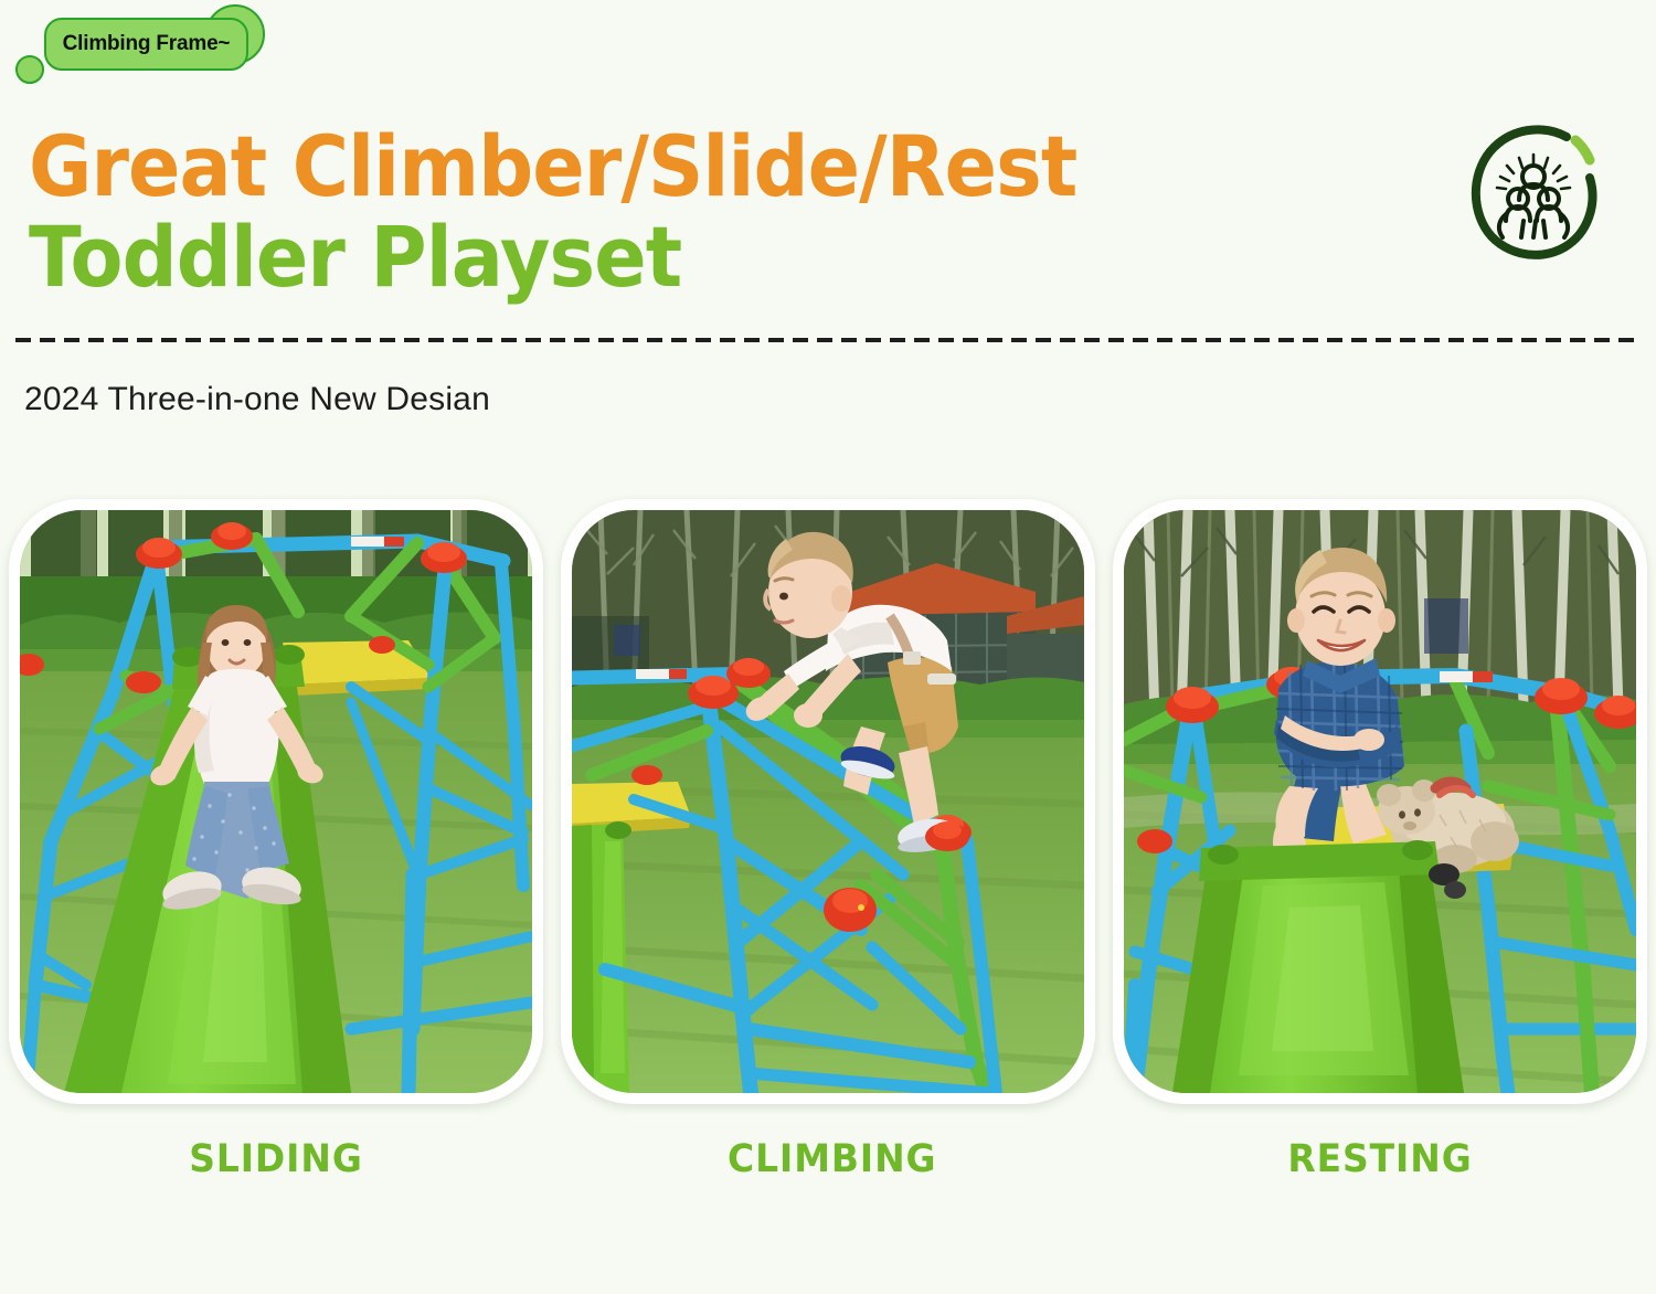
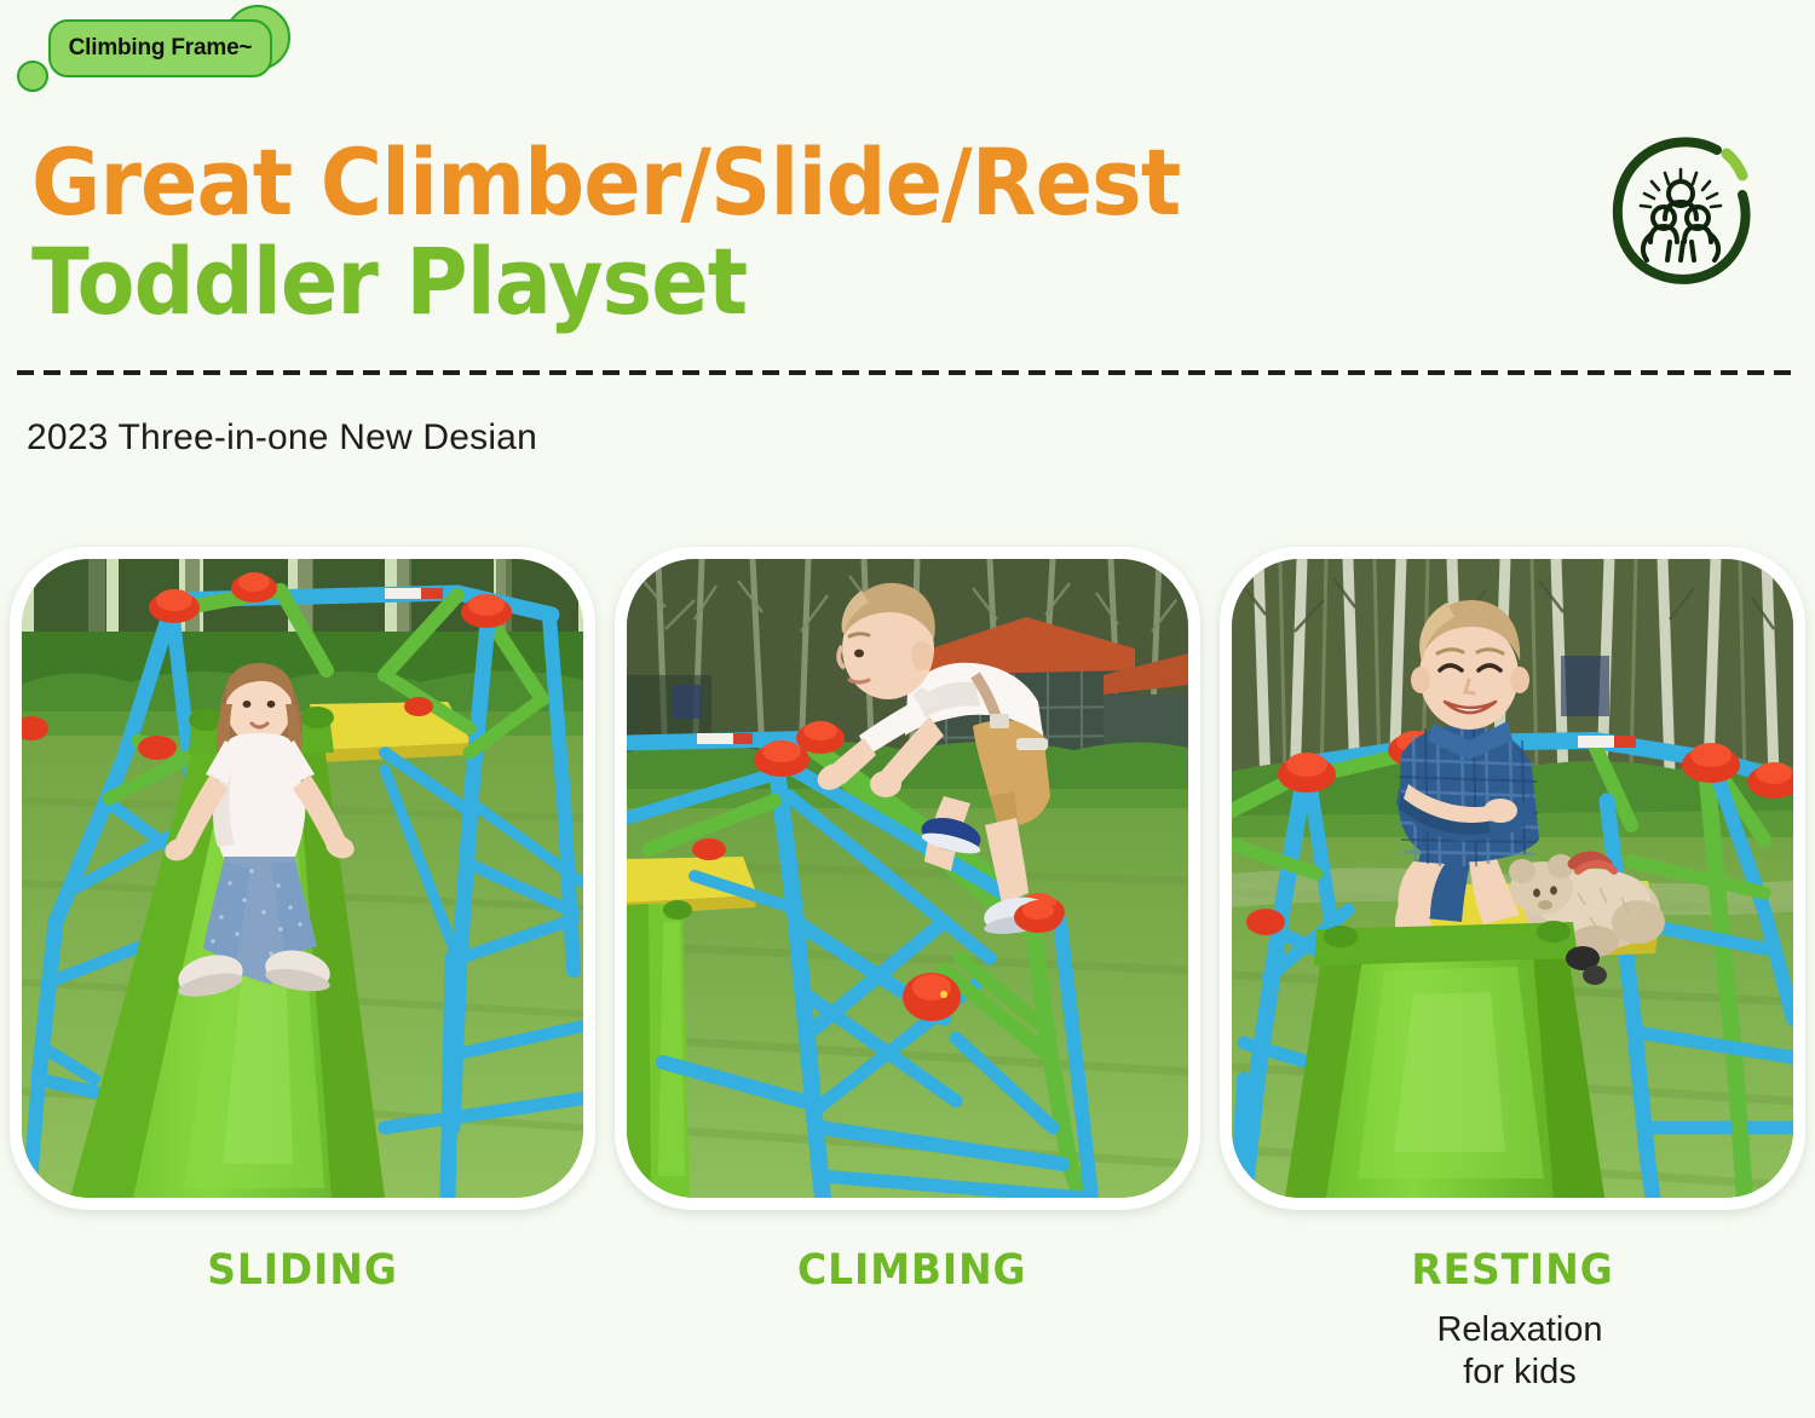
  Climbing Frame~
  Great Climber/Slide/Rest
  Toddler Playset
- 2024 Three-in-one New Desian
+ 2023 Three-in-one New Desian
  SLIDING
  CLIMBING
  RESTING
+ Relaxation
+ for kids
